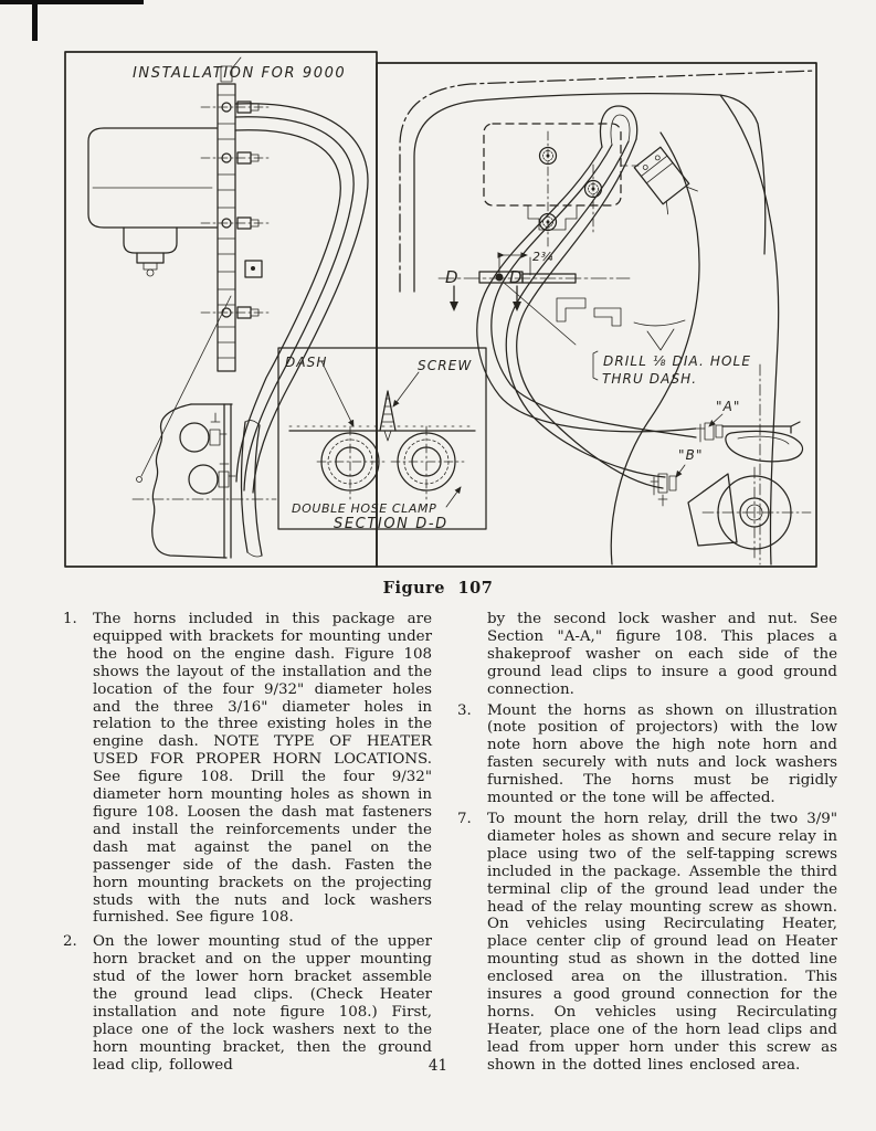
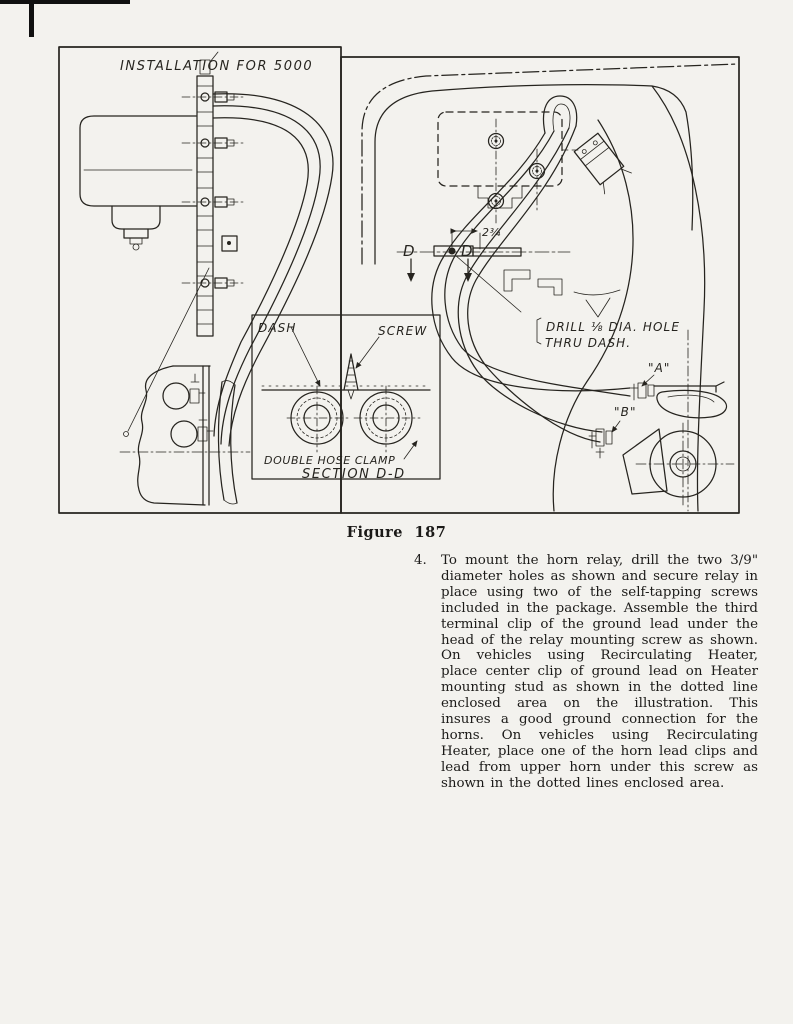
- INSTALLATION FOR 9000
+ INSTALLATION FOR 5000
  D
  D
  2¾
  DRILL ⅛ DIA. HOLE
  THRU DASH.
  "A"
  "B"
  DAS
  SCREW
  DOUBLE HOSE CLAMP
  SECTION D-D
- Figure 107
+ Figure 187
- 1.
- The horns included in this package are equipped with brackets for mounting under the hood on the engine dash. Figure 108 shows the layout of the installation and the location of the four 9/32" diameter holes and the three 3/16" diameter holes in relation to the three existing holes in the engine dash. NOTE TYPE OF HEATER USED FOR PROPER HORN LOCATIONS. See figure 108. Drill the four 9/32" diameter horn mounting holes as shown in figure 108. Loosen the dash mat fasteners and install the reinforcements under the dash mat against the panel on the passenger side of the dash. Fasten the horn mounting brackets on the projecting studs with the nuts and lock washers furnished. See figure 108.
- 2.
- On the lower mounting stud of the upper horn bracket and on the upper mounting stud of the lower horn bracket assemble the ground lead clips. (Check Heater installation and note figure 108.) First, place one of the lock washers next to the horn mounting bracket, then the ground lead clip, followed
- by the second lock washer and nut. See Section "A-A," figure 108. This places a shakeproof washer on each side of the ground lead clips to insure a good ground connection.
- 3.
- Mount the horns as shown on illustration (note position of projectors) with the low note horn above the high note horn and fasten securely with nuts and lock washers furnished. The horns must be rigidly mounted or the tone will be affected.
- 7.
+ 4.
  To mount the horn relay, drill the two 3/9" diameter holes as shown and secure relay in place using two of the self-tapping screws included in the package. Assemble the third terminal clip of the ground lead under the head of the relay mounting screw as shown. On vehicles using Recirculating Heater, place center clip of ground lead on Heater mounting stud as shown in the dotted line enclosed area on the illustration. This insures a good ground connection for the horns. On vehicles using Recirculating Heater, place one of the horn lead clips and lead from upper horn under this screw as shown in the dotted lines enclosed area.
- 41
